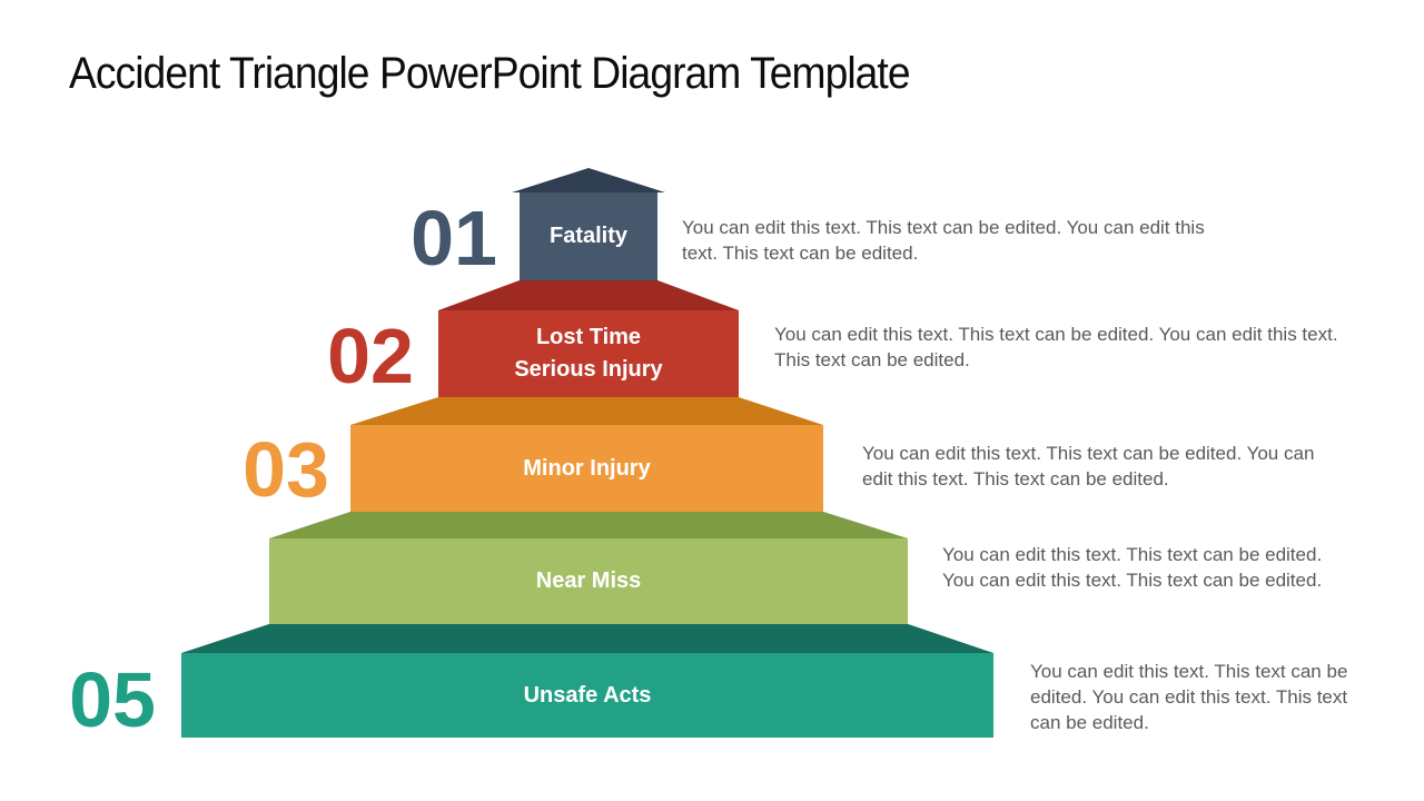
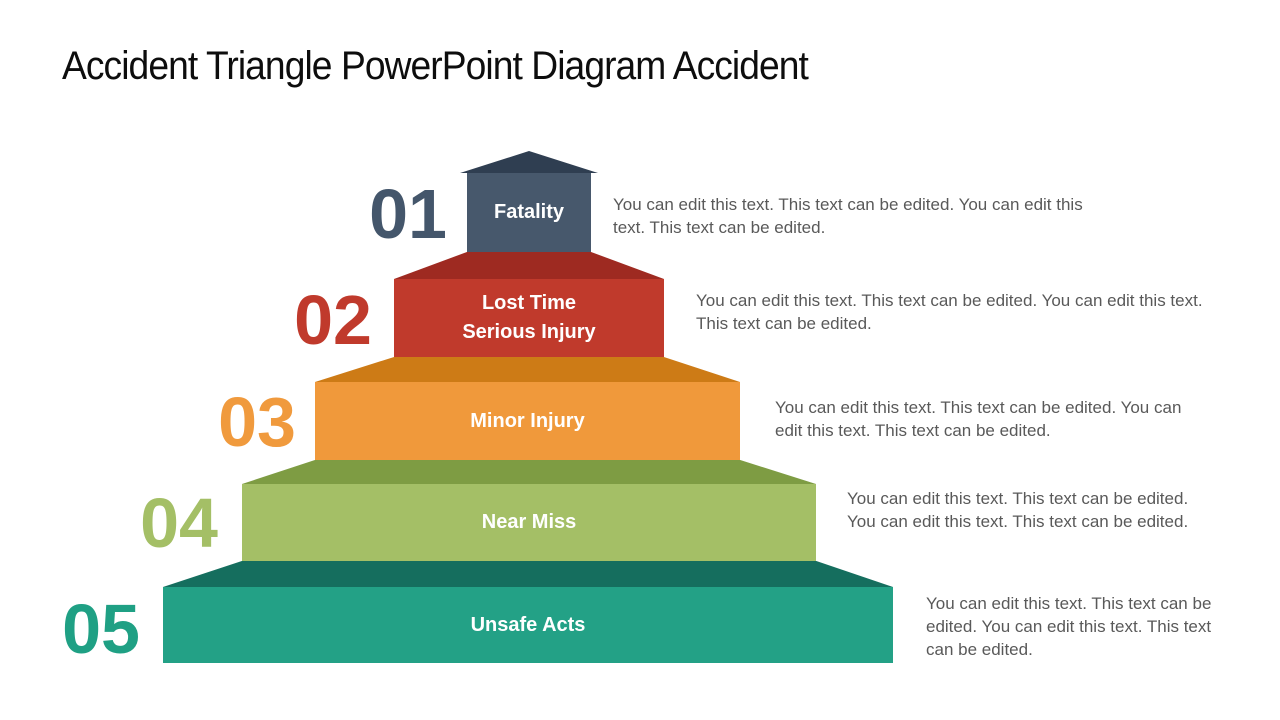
- Accident Triangle PowerPoint Diagram Template
+ Accident Triangle PowerPoint Diagram Accident
  Fatality
  01
  You can edit this text. This text can be edited. You can edit this text. This text can be edited.
  Lost Time
  Serious Injury
  02
  You can edit this text. This text can be edited. You can edit this text. This text can be edited.
  Minor Injury
  03
  You can edit this text. This text can be edited. You can edit this text. This text can be edited.
  Near Miss
+ 04
  You can edit this text. This text can be edited. You can edit this text. This text can be edited.
  Unsafe Acts
  05
  You can edit this text. This text can be edited. You can edit this text. This text can be edited.
